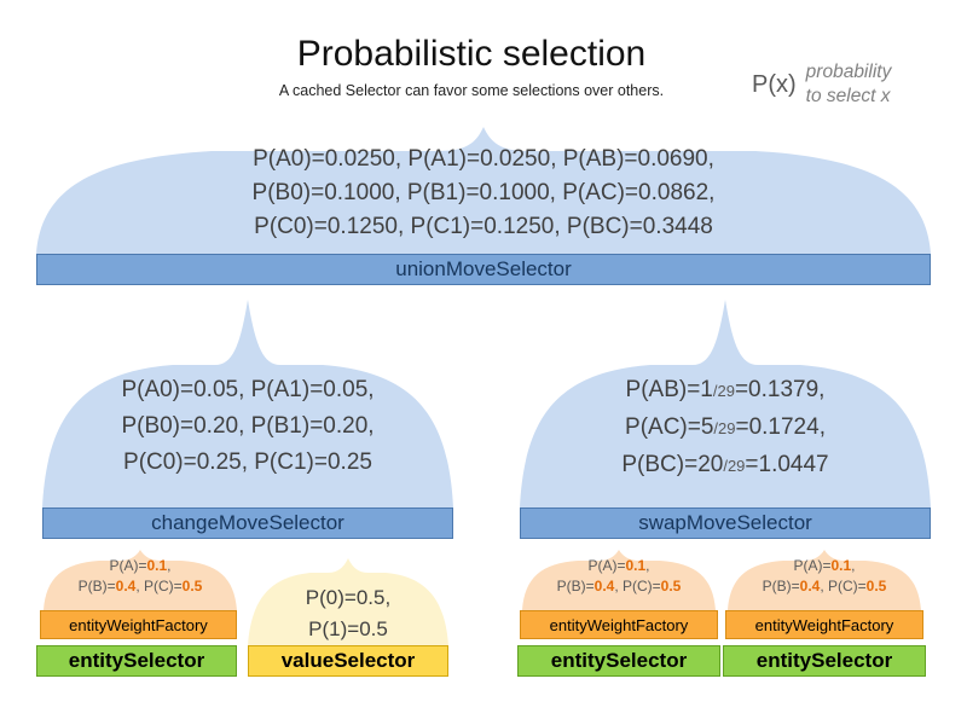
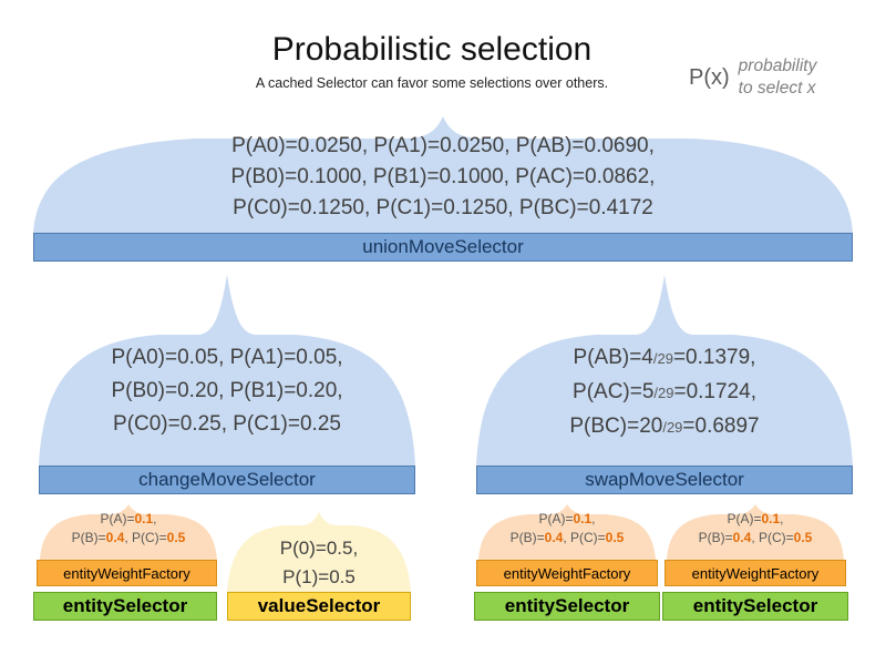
  Probabilistic selection
  A cached Selector can favor some selections over others.
  P(x)
  probability
  to select x
  P(A0)=0.0250, P(A1)=0.0250, P(AB)=0.0690,
  P(B0)=0.1000, P(B1)=0.1000, P(AC)=0.0862,
- P(C0)=0.1250, P(C1)=0.1250, P(BC)=0.3448
+ P(C0)=0.1250, P(C1)=0.1250, P(BC)=0.4172
  unionMoveSelector
  P(A0)=0.05, P(A1)=0.05,
  P(B0)=0.20, P(B1)=0.20,
  P(C0)=0.25, P(C1)=0.25
  changeMoveSelector
- P(AB)=1/29=0.1379,
+ P(AB)=4/29=0.1379,
  P(AC)=5/29=0.1724,
- P(BC)=20/29=1.0447
+ P(BC)=20/29=0.6897
  swapMoveSelector
  P(A)=0.1,
  P(B)=0.4, P(C)=0.5
  entityWeightFactory
  entitySelector
  P(0)=0.5,
  P(1)=0.5
  valueSelector
  P(A)=0.1,
  P(B)=0.4, P(C)=0.5
  entityWeightFactory
  entitySelector
  P(A)=0.1,
  P(B)=0.4, P(C)=0.5
  entityWeightFactory
  entitySelector
